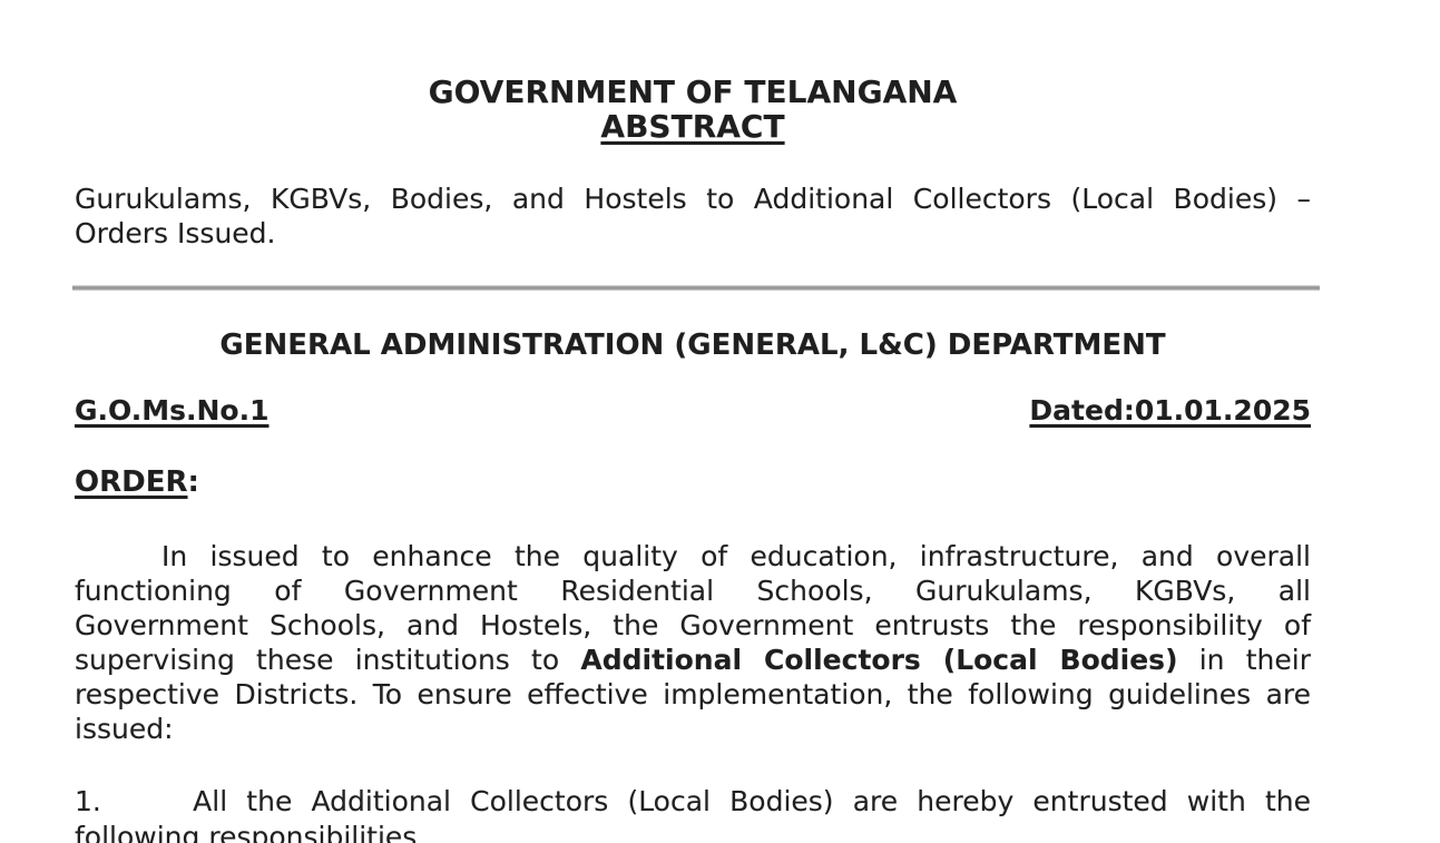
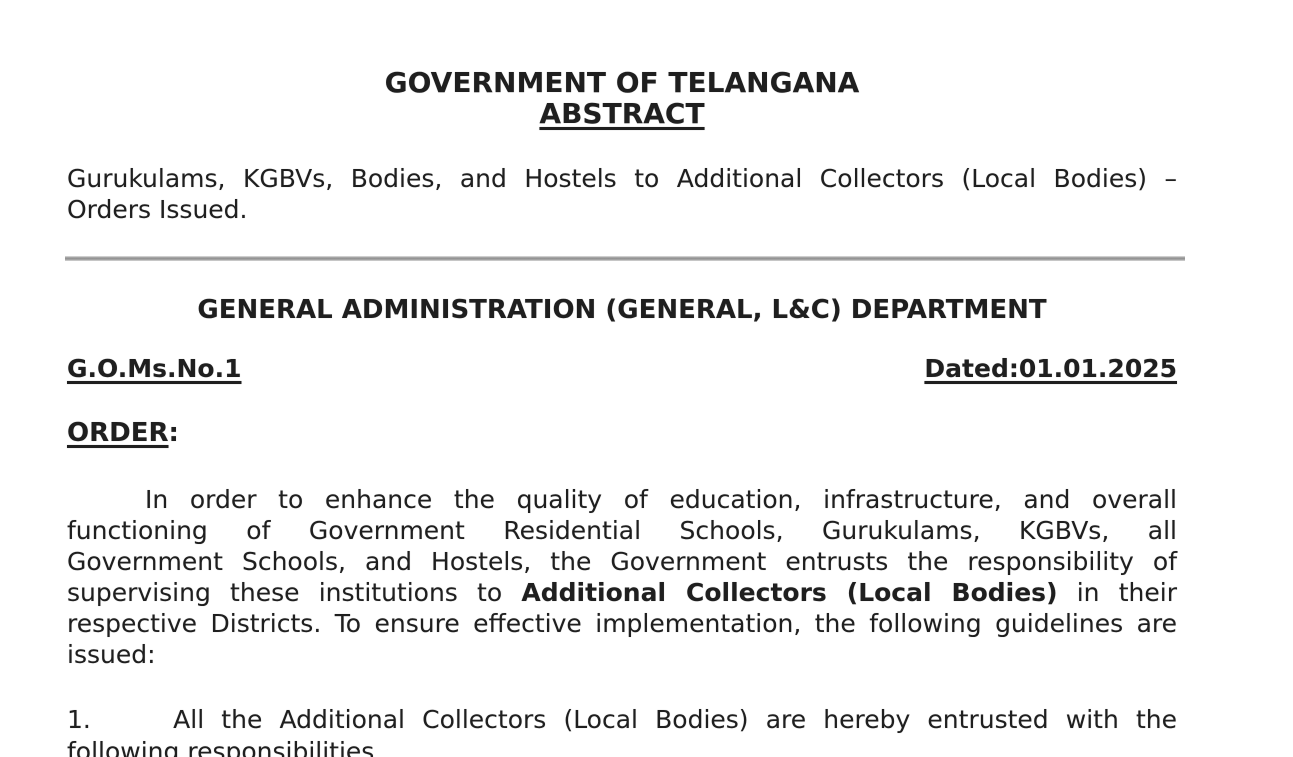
  GOVERNMENT OF TELANGANA
  ABSTRACT
  Gurukulams, KGBVs, Bodies, and Hostels to Additional Collectors (Local Bodies) –
  Orders Issued.
  GENERAL ADMINISTRATION (GENERAL, L&C) DEPARTMENT
  G.O.Ms.No.1
  Dated:01.01.2025
  ORDER:
- In issued to enhance the quality of education, infrastructure, and overall
+ In order to enhance the quality of education, infrastructure, and overall
  functioning of Government Residential Schools, Gurukulams, KGBVs, all
  Government Schools, and Hostels, the Government entrusts the responsibility of
  supervising these institutions to Additional Collectors (Local Bodies) in their
  respective Districts. To ensure effective implementation, the following guidelines are
  issued:
  1. All the Additional Collectors (Local Bodies) are hereby entrusted with the
  following responsibilities
